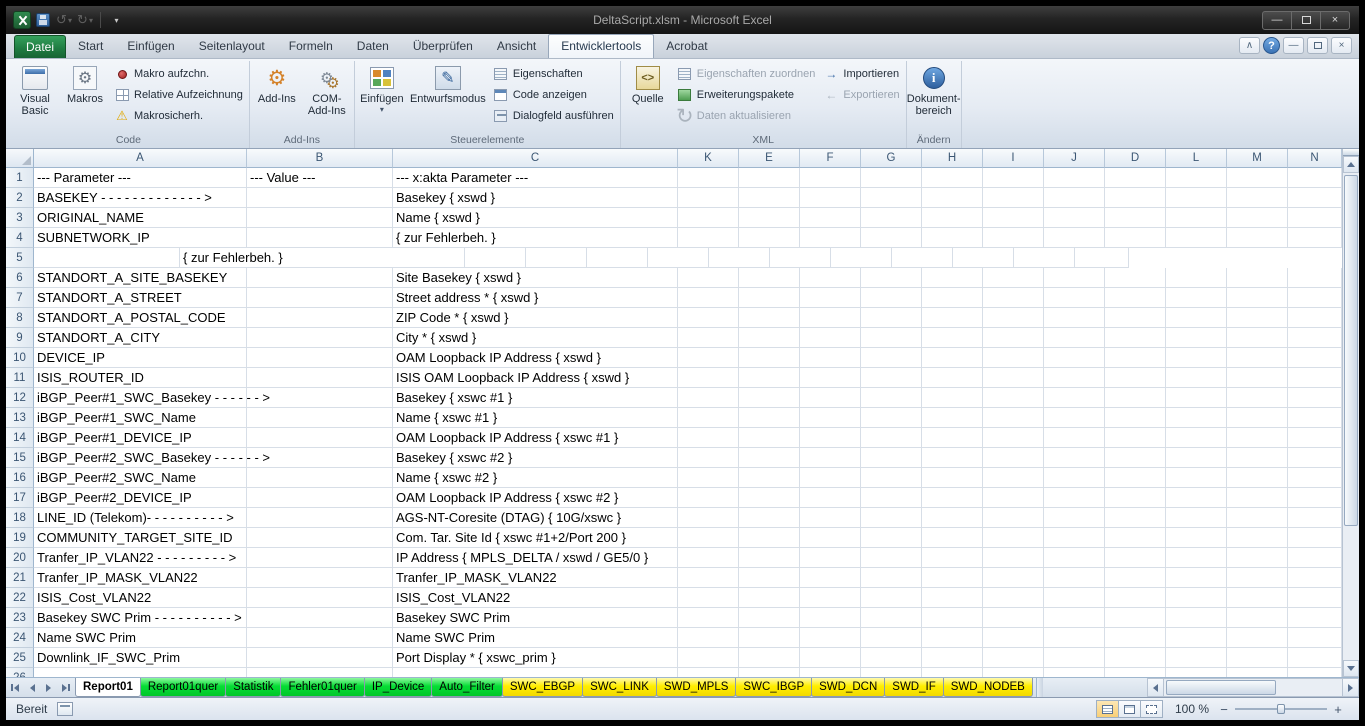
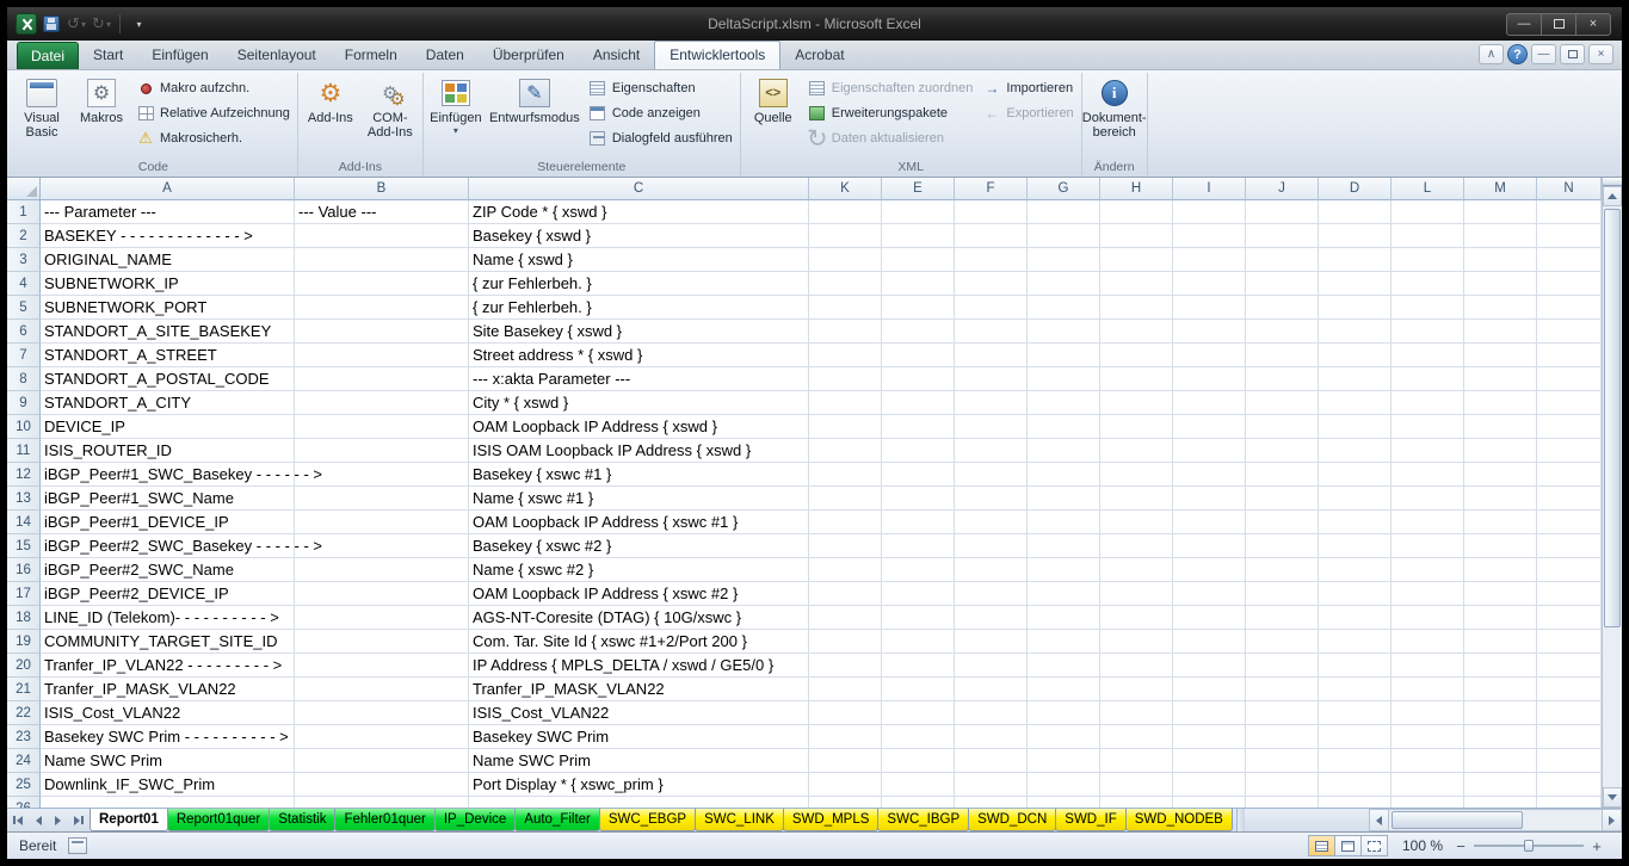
  ↺
  ▾
  ↻
  ▾
  ▾
  DeltaScript.xlsm - Microsoft Excel
  —
  ×
  Datei
  Start
  Einfügen
  Seitenlayout
  Formeln
  Daten
  Überprüfen
  Ansicht
  Entwicklertools
  Acrobat
  ∧
  ?
  —
  ×
  Visual Basic
  ⚙
  Makros
  Makro aufzchn.
  Relative Aufzeichnung
  ⚠
  Makrosicherh.
  Code
  ⚙
  Add-Ins
  ⚙
  COM-Add-Ins
  Add-Ins
  Einfügen
  ▾
  ✎
  Entwurfsmodus
  Eigenschaften
  Code anzeigen
  Dialogfeld ausführen
  Steuerelemente
  <>
  Quelle
  Eigenschaften zuordnen
  Erweiterungspakete
  ↻
  Daten aktualisieren
  →
  Importieren
  ←
  Exportieren
  XML
  i
  Dokument-bereich
  Ändern
  A
  B
  C
  K
  E
  F
  G
  H
  I
  J
  D
  L
  M
  N
  1
  --- Parameter ---
  --- Value ---
- --- x:akta Parameter ---
+ ZIP Code * { xswd }
  2
  BASEKEY - - - - - - - - - - - - - >
  Basekey { xswd }
  3
  ORIGINAL_NAME
  Name { xswd }
  4
  SUBNETWORK_IP
  { zur Fehlerbeh. }
  5
+ SUBNETWORK_PORT
  { zur Fehlerbeh. }
  6
  STANDORT_A_SITE_BASEKEY
  Site Basekey { xswd }
  7
  STANDORT_A_STREET
  Street address * { xswd }
  8
  STANDORT_A_POSTAL_CODE
- ZIP Code * { xswd }
+ --- x:akta Parameter ---
  9
  STANDORT_A_CITY
  City * { xswd }
  10
  DEVICE_IP
  OAM Loopback IP Address { xswd }
  11
  ISIS_ROUTER_ID
  ISIS OAM Loopback IP Address { xswd }
  12
  iBGP_Peer#1_SWC_Basekey - - - -
  Basekey { xswc #1 }
  13
  iBGP_Peer#1_SWC_Name
  Name { xswc #1 }
  14
  iBGP_Peer#1_DEVICE_IP
  OAM Loopback IP Address { xswc #1 }
  15
  iBGP_Peer#2_SWC_Basekey - - - -
  Basekey { xswc #2 }
  16
  iBGP_Peer#2_SWC_Name
  Name { xswc #2 }
  17
  iBGP_Peer#2_DEVICE_IP
  OAM Loopback IP Address { xswc #2 }
  18
  LINE_ID (Telekom)- - - - - - - - - - >
  AGS-NT-Coresite (DTAG) { 10G/xswc }
  19
  COMMUNITY_TARGET_SITE_ID
  Com. Tar. Site Id { xswc #1+2/Port 200 }
  20
  Tranfer_IP_VLAN22 - - - - - - - - - >
  IP Address { MPLS_DELTA / xswd / GE5/0 }
  21
  Tranfer_IP_MASK_VLAN22
  Tranfer_IP_MASK_VLAN22
  22
  ISIS_Cost_VLAN22
  ISIS_Cost_VLAN22
  23
  Basekey SWC Prim - - - - - - - - - - >
  Basekey SWC Prim
  24
  Name SWC Prim
  Name SWC Prim
  25
  Downlink_IF_SWC_Prim
  Port Display * { xswc_prim }
  Report01
  Report01quer
  Statistik
  Fehler01quer
  IP_Device
  Auto_Filter
  SWC_EBGP
  SWC_LINK
  SWD_MPLS
  SWC_IBGP
  SWD_DCN
  SWD_IF
  SWD_NODEB
  Bereit
  100 %
  −
  +
